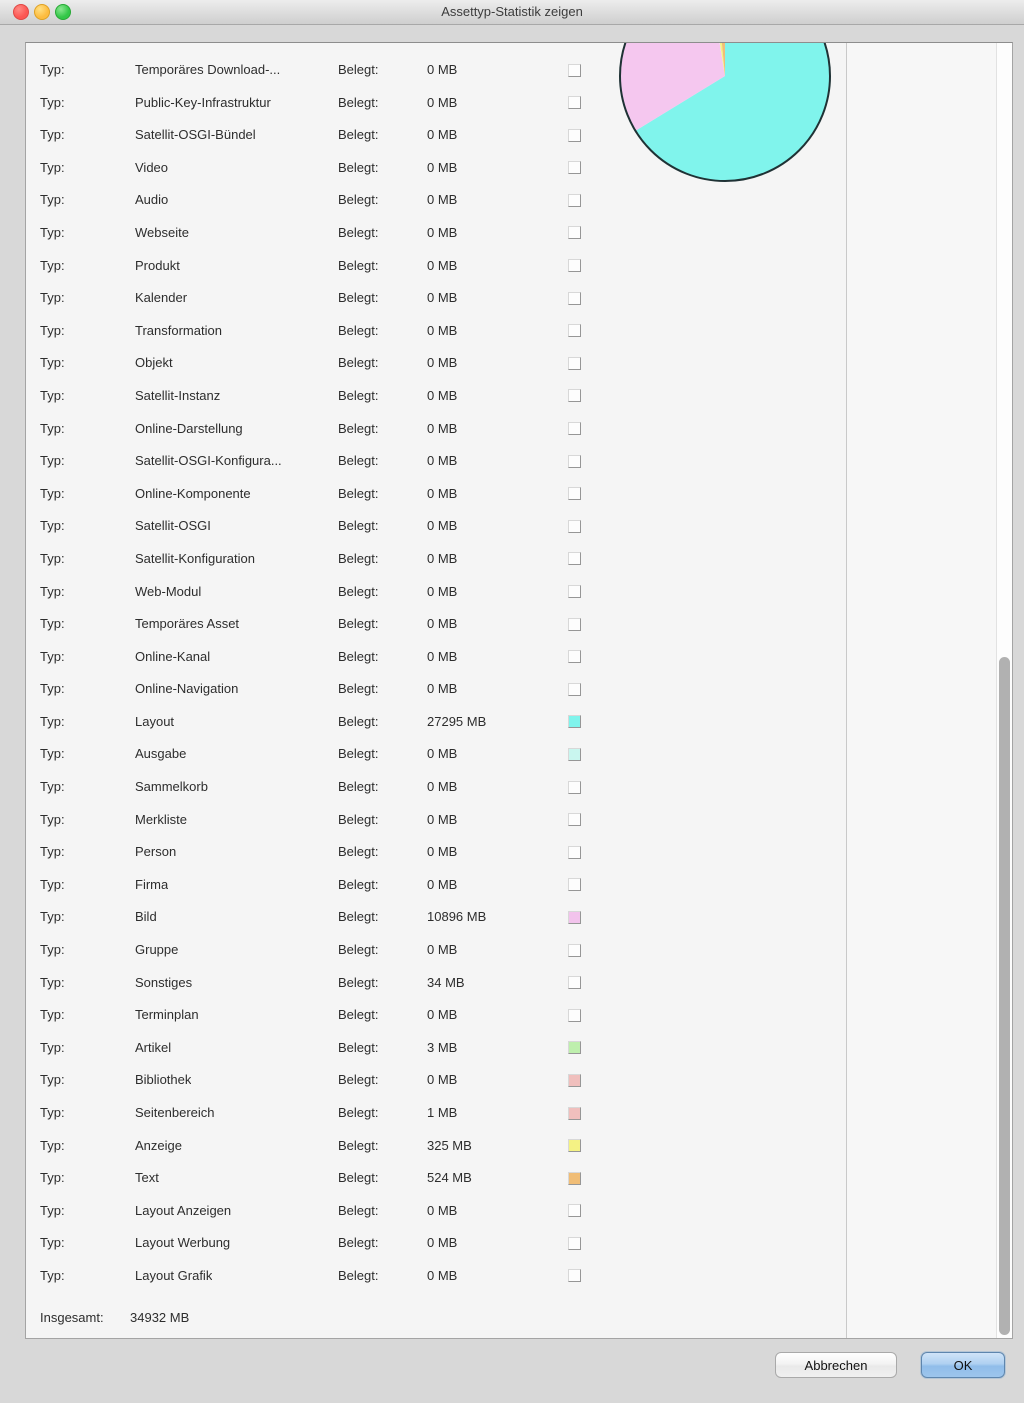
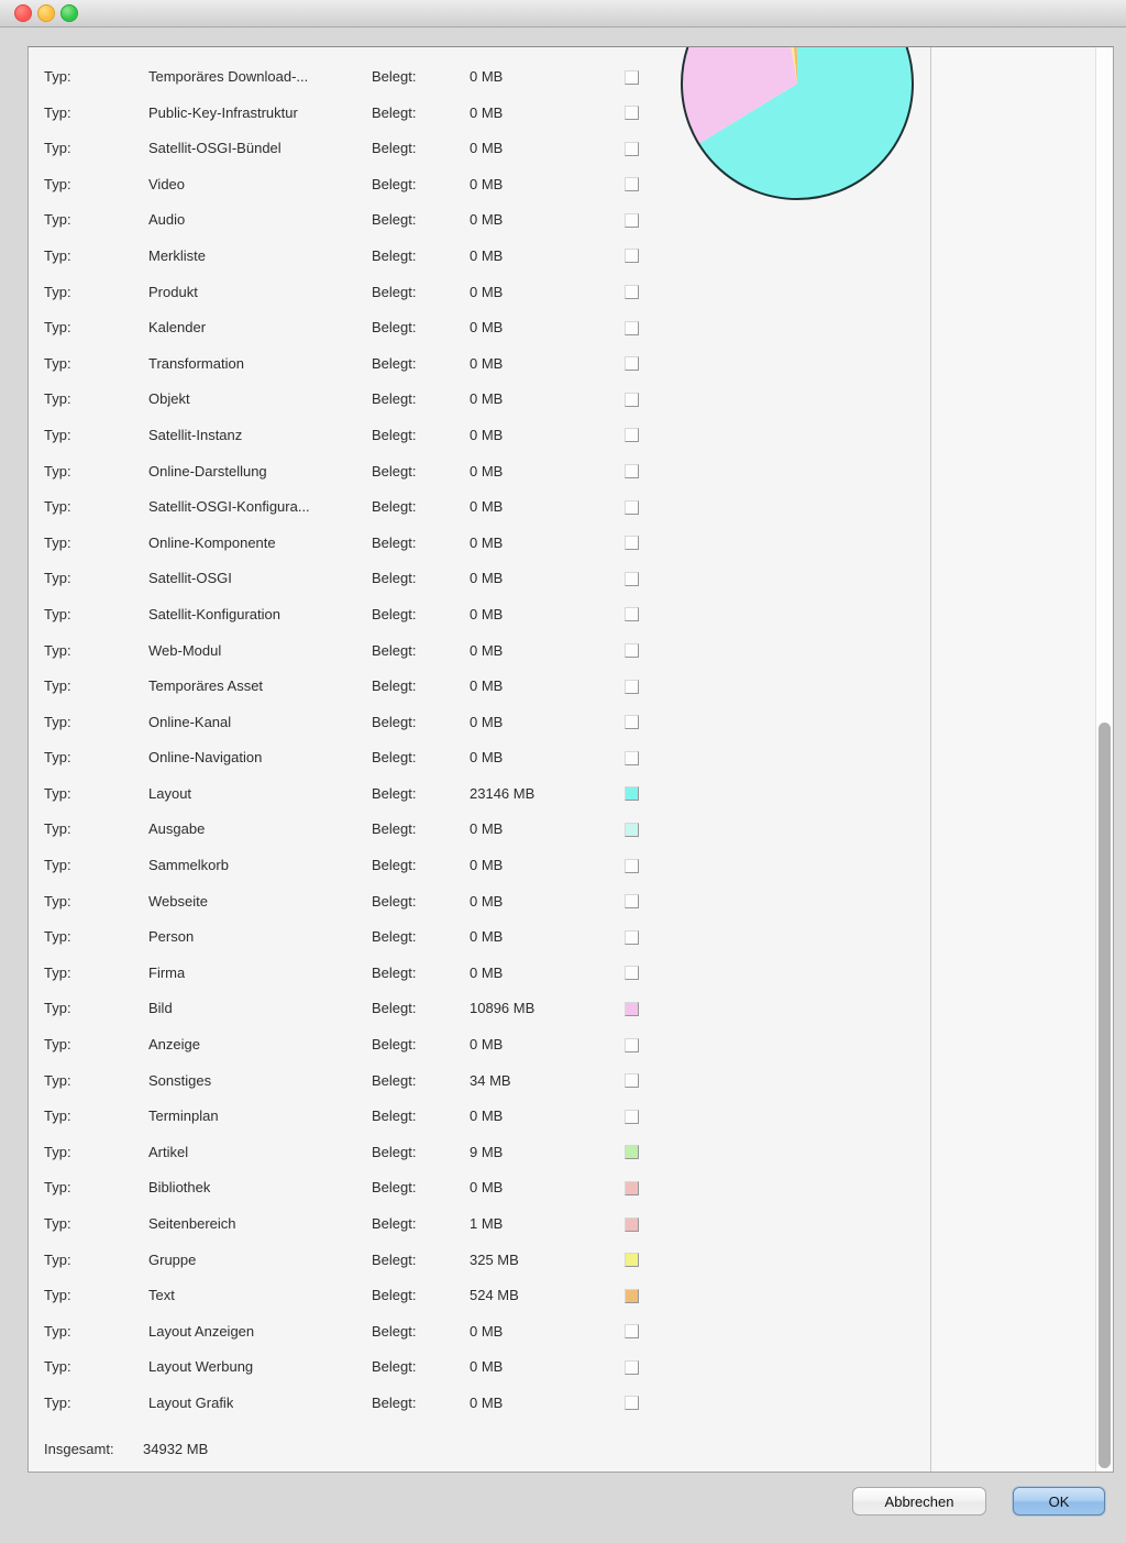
- Assettyp-Statistik zeigen
  Typ:
  Temporäres Download-...
  Belegt:
  0 MB
  Typ:
  Public-Key-Infrastruktur
  Belegt:
  0 MB
  Typ:
  Satellit-OSGI-Bündel
  Belegt:
  0 MB
  Typ:
  Video
  Belegt:
  0 MB
  Typ:
  Audio
  Belegt:
  0 MB
  Typ:
- Webseite
+ Merkliste
  Belegt:
  0 MB
  Typ:
  Produkt
  Belegt:
  0 MB
  Typ:
  Kalender
  Belegt:
  0 MB
  Typ:
  Transformation
  Belegt:
  0 MB
  Typ:
  Objekt
  Belegt:
  0 MB
  Typ:
  Satellit-Instanz
  Belegt:
  0 MB
  Typ:
  Online-Darstellung
  Belegt:
  0 MB
  Typ:
  Satellit-OSGI-Konfigura...
  Belegt:
  0 MB
  Typ:
  Online-Komponente
  Belegt:
  0 MB
  Typ:
  Satellit-OSGI
  Belegt:
  0 MB
  Typ:
  Satellit-Konfiguration
  Belegt:
  0 MB
  Typ:
  Web-Modul
  Belegt:
  0 MB
  Typ:
  Temporäres Asset
  Belegt:
  0 MB
  Typ:
  Online-Kanal
  Belegt:
  0 MB
  Typ:
  Online-Navigation
  Belegt:
  0 MB
  Typ:
  Layout
  Belegt:
- 27295 MB
+ 23146 MB
  Typ:
  Ausgabe
  Belegt:
  0 MB
  Typ:
  Sammelkorb
  Belegt:
  0 MB
  Typ:
- Merkliste
+ Webseite
  Belegt:
  0 MB
  Typ:
  Person
  Belegt:
  0 MB
  Typ:
  Firma
  Belegt:
  0 MB
  Typ:
  Bild
  Belegt:
  10896 MB
  Typ:
- Gruppe
+ Anzeige
  Belegt:
  0 MB
  Typ:
  Sonstiges
  Belegt:
  34 MB
  Typ:
  Terminplan
  Belegt:
  0 MB
  Typ:
  Artikel
  Belegt:
- 3 MB
+ 9 MB
  Typ:
  Bibliothek
  Belegt:
  0 MB
  Typ:
  Seitenbereich
  Belegt:
  1 MB
  Typ:
- Anzeige
+ Gruppe
  Belegt:
  325 MB
  Typ:
  Text
  Belegt:
  524 MB
  Typ:
  Layout Anzeigen
  Belegt:
  0 MB
  Typ:
  Layout Werbung
  Belegt:
  0 MB
  Typ:
  Layout Grafik
  Belegt:
  0 MB
  Insgesamt:
  34932 MB
  Abbrechen
  OK
